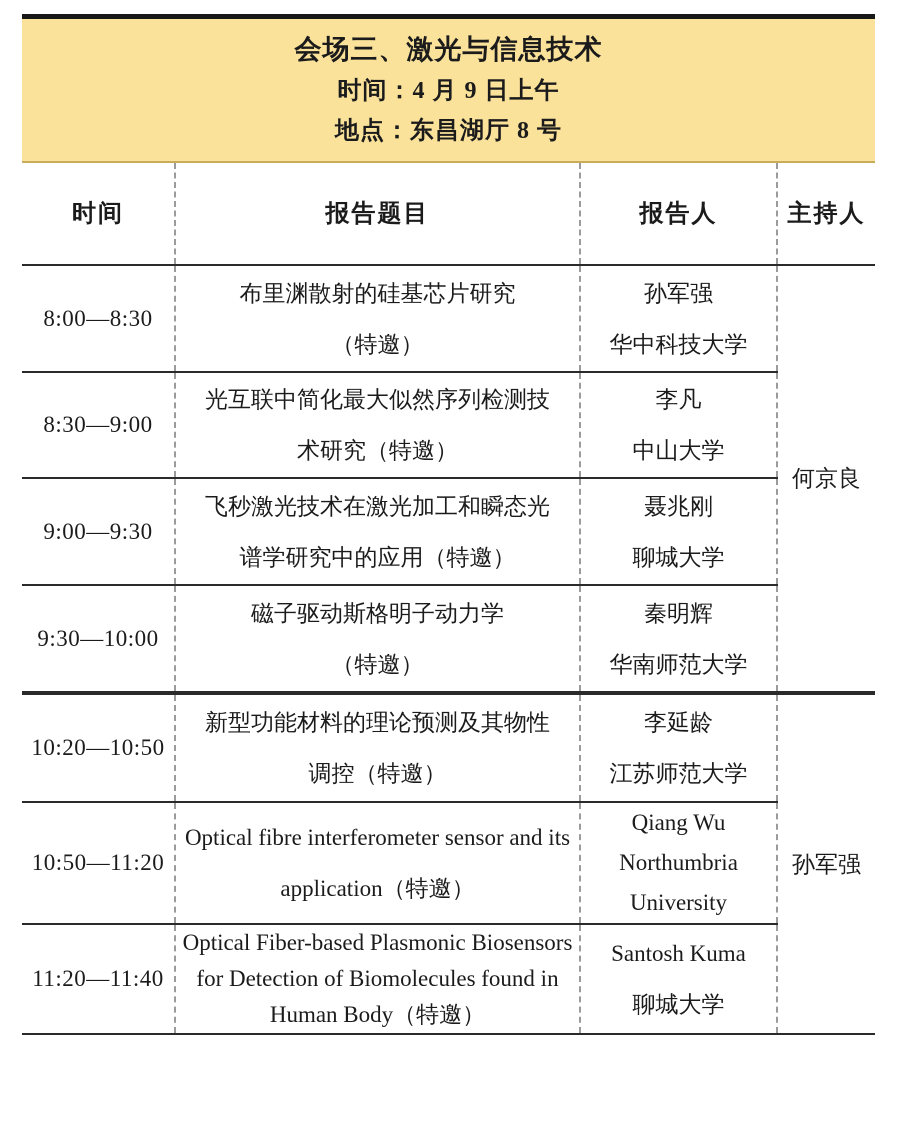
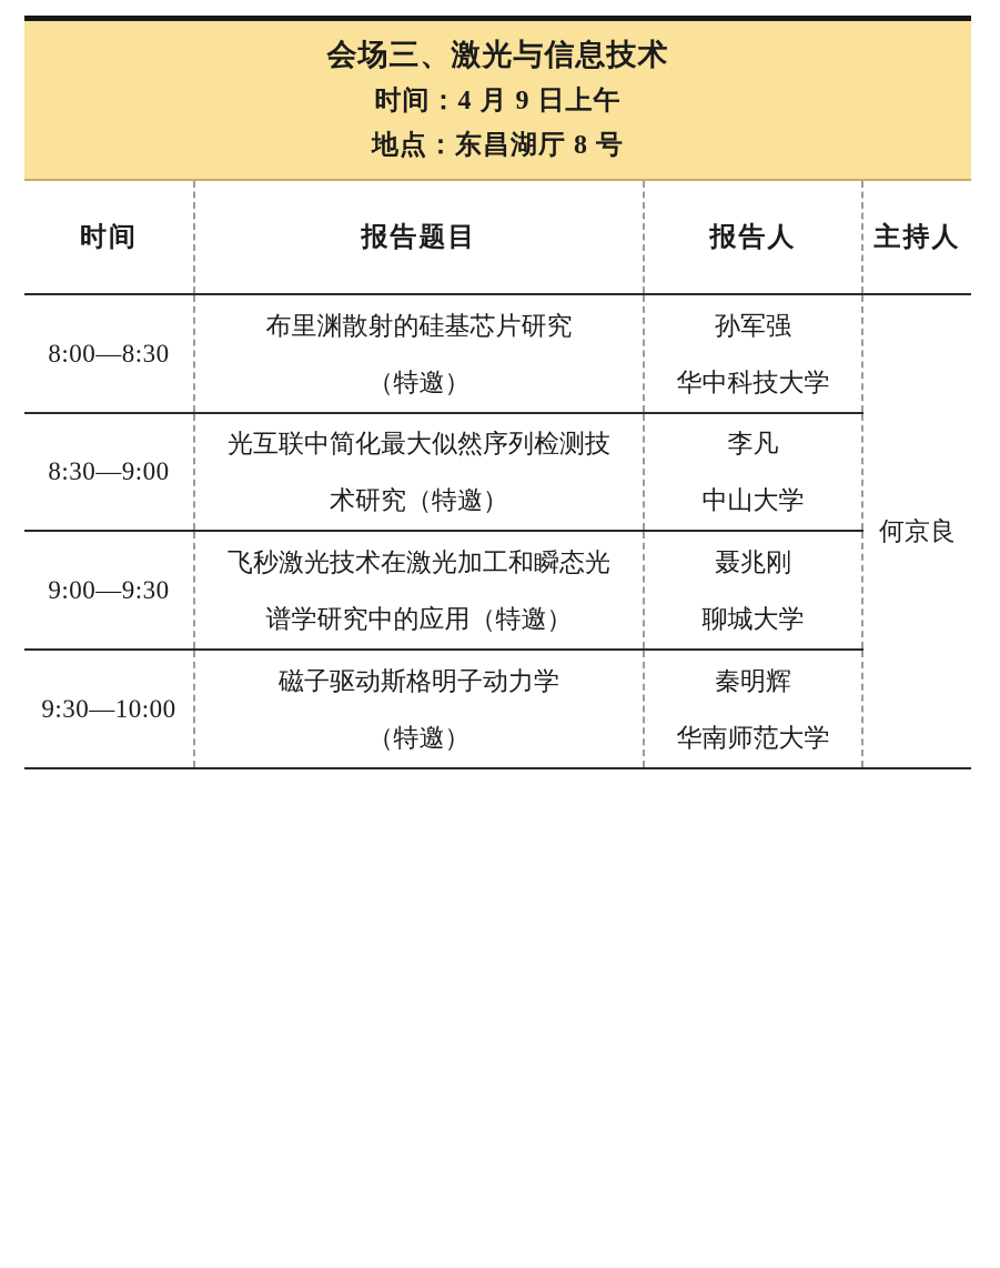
  会场三、激光与信息技术
  时间：4 月 9 日上午
  地点：东昌湖厅 8 号
  时间	报告题目	报告人	主持人
  8:00—8:30	布里渊散射的硅基芯片研究 （特邀）	孙军强 华中科技大学	何京良
  8:30—9:00	光互联中简化最大似然序列检测技 术研究（特邀）	李凡 中山大学
  9:00—9:30	飞秒激光技术在激光加工和瞬态光 谱学研究中的应用（特邀）	聂兆刚 聊城大学
  9:30—10:00	磁子驱动斯格明子动力学 （特邀）	秦明辉 华南师范大学
- 10:20—10:50	新型功能材料的理论预测及其物性 调控（特邀）	李延龄 江苏师范大学	孙军强
- 10:50—11:20	Optical fibre interferometer sensor and its application（特邀）	Qiang Wu Northumbria University
- 11:20—11:40	Optical Fiber-based Plasmonic Biosensors for Detection of Biomolecules found in Human Body（特邀）	Santosh Kuma 聊城大学
